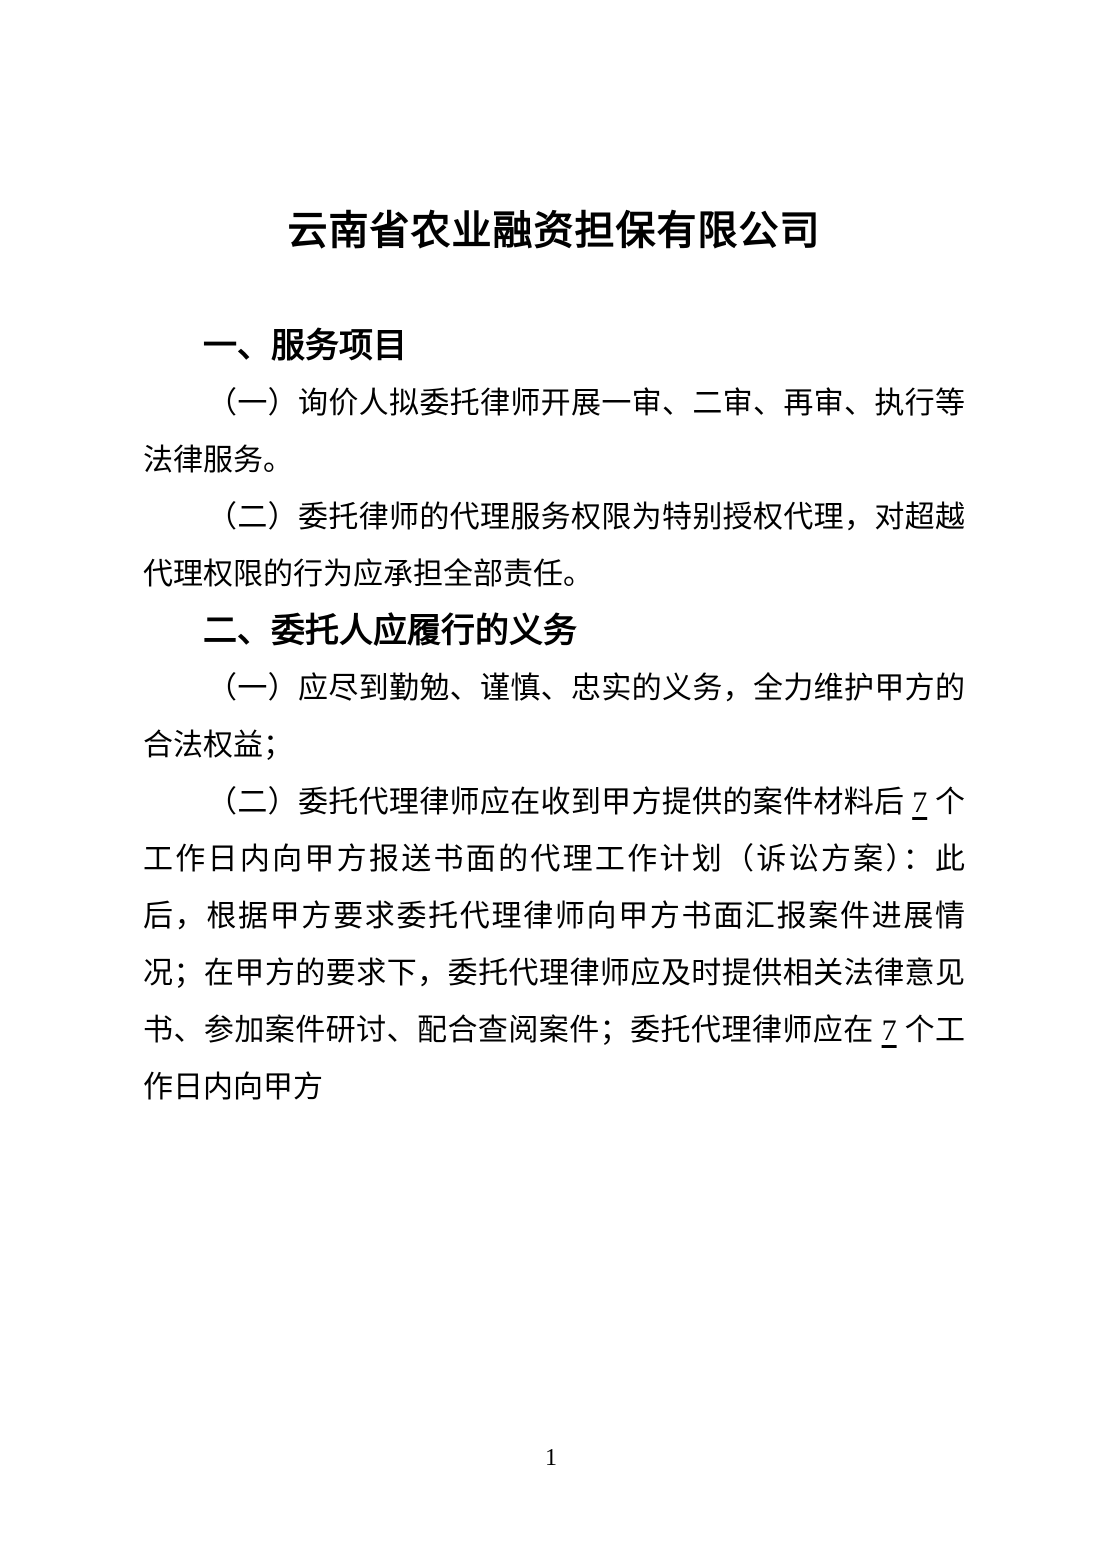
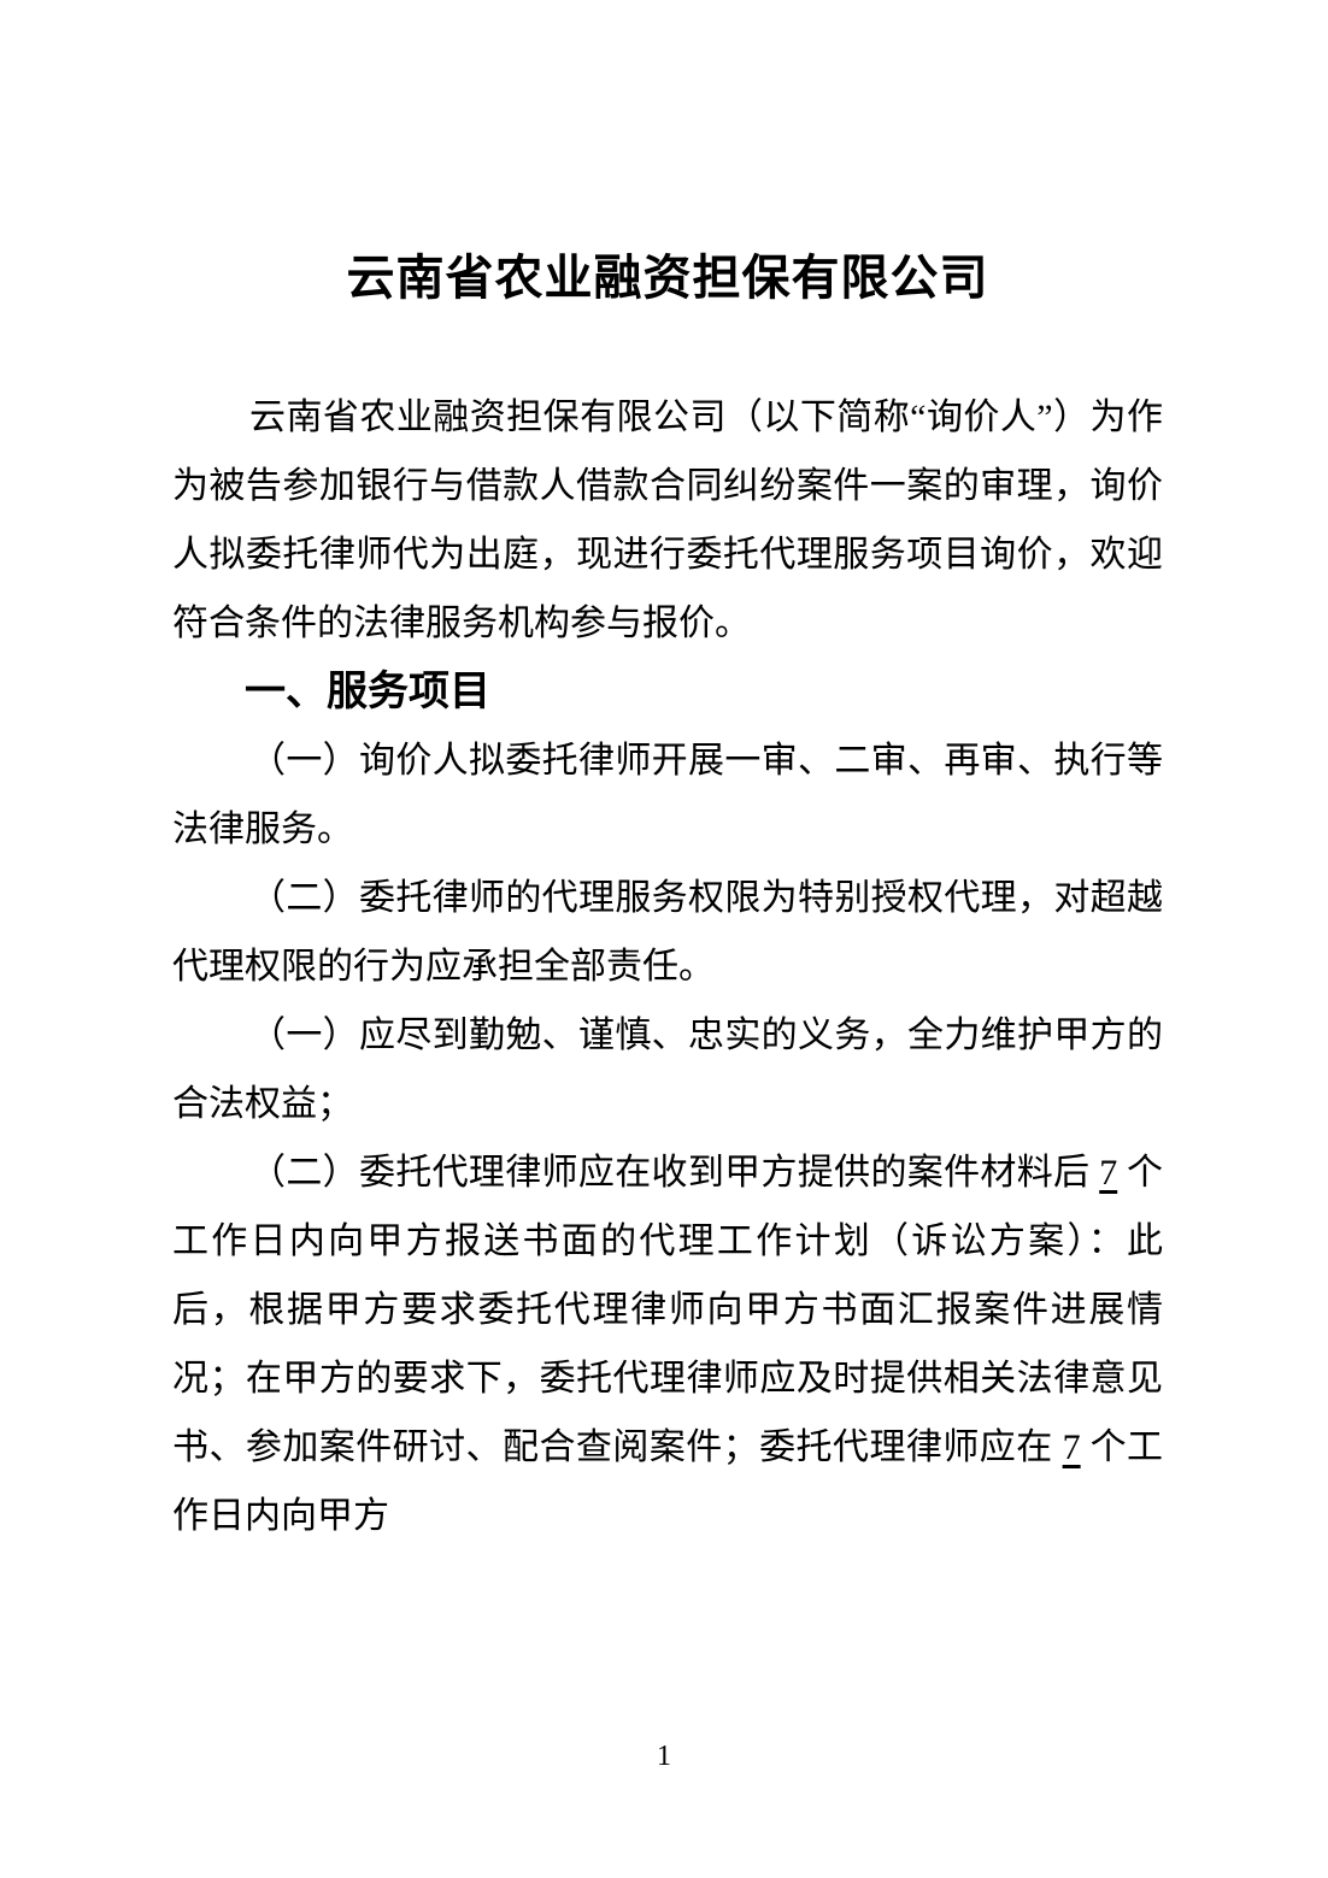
  云南省农业融资担保有限公司
+ 云南省农业融资担保有限公司（以下简称“询价人”）为作为被告参加银行与借款人借款合同纠纷案件一案的审理，询价人拟委托律师代为出庭，现进行委托代理服务项目询价，欢迎符合条件的法律服务机构参与报价。
  一、服务项目
  （一）询价人拟委托律师开展一审、二审、再审、执行等法律服务。
  （二）委托律师的代理服务权限为特别授权代理，对超越代理权限的行为应承担全部责任。
- 二、委托人应履行的义务
  （一）应尽到勤勉、谨慎、忠实的义务，全力维护甲方的合法权益；
  （二）委托代理律师应在收到甲方提供的案件材料后 7 个工作日内向甲方报送书面的代理工作计划（诉讼方案）：此后，根据甲方要求委托代理律师向甲方书面汇报案件进展情况；在甲方的要求下，委托代理律师应及时提供相关法律意见书、参加案件研讨、配合查阅案件；委托代理律师应在 7 个工作日内向甲方
  1
